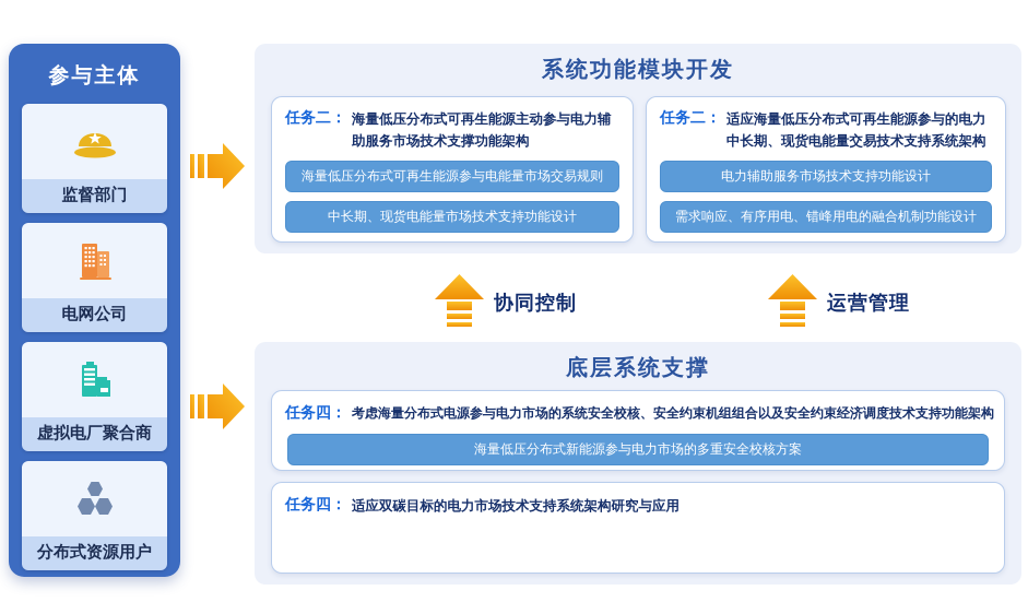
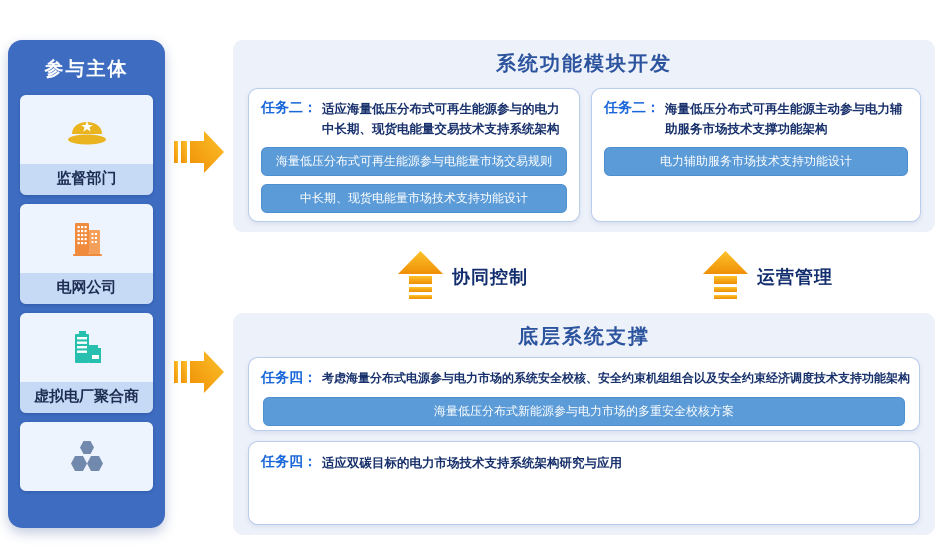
  参与主体
  监督部门
  电网公司
  虚拟电厂聚合商
- 分布式资源用户
  系统功能模块开发
  任务二：
- 海量低压分布式可再生能源主动参与电力辅助服务市场技术支撑功能架构
+ 适应海量低压分布式可再生能源参与的电力中长期、现货电能量交易技术支持系统架构
  海量低压分布式可再生能源参与电能量市场交易规则
  中长期、现货电能量市场技术支持功能设计
  任务二：
- 适应海量低压分布式可再生能源参与的电力中长期、现货电能量交易技术支持系统架构
+ 海量低压分布式可再生能源主动参与电力辅助服务市场技术支撑功能架构
  电力辅助服务市场技术支持功能设计
- 需求响应、有序用电、错峰用电的融合机制功能设计
  协同控制
  运营管理
  底层系统支撑
  任务四：
  考虑海量分布式电源参与电力市场的系统安全校核、安全约束机组组合以及安全约束经济调度技术支持功能架构
  海量低压分布式新能源参与电力市场的多重安全校核方案
  任务四：
  适应双碳目标的电力市场技术支持系统架构研究与应用
